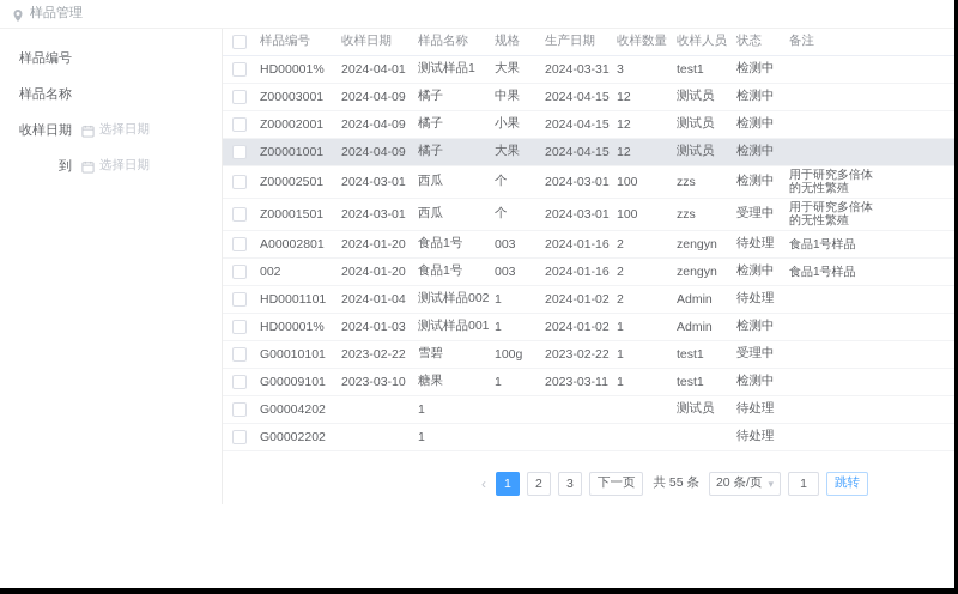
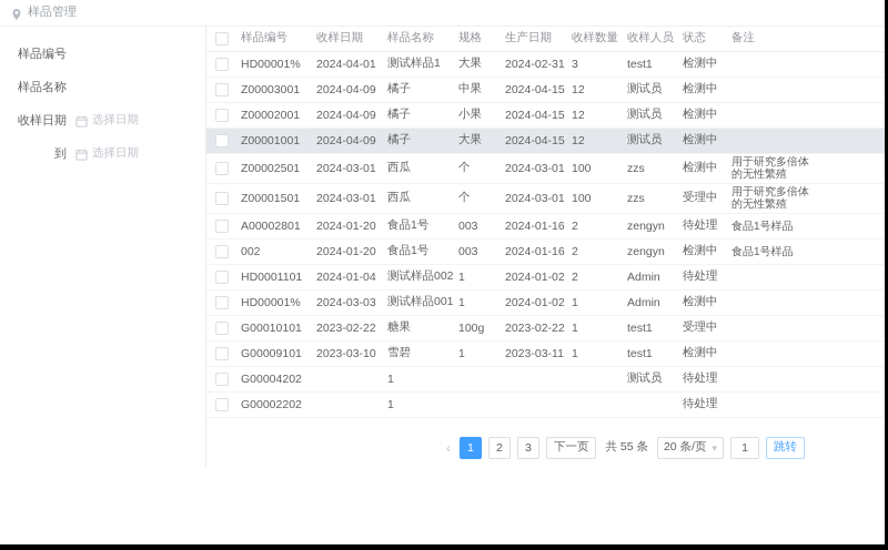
  样品管理
  样品编号
  样品名称
  收样日期
  选择日期
  到
  选择日期
  样品编号
  收样日期
  样品名称
  规格
  生产日期
  收样数量
  收样人员
  状态
  备注
  HD00001%
  2024-04-01
  测试样品1
  大果
- 2024-03-31
+ 2024-02-31
  3
  test1
  检测中
  Z00003001
  2024-04-09
  橘子
  中果
  2024-04-15
  12
  测试员
  检测中
  Z00002001
  2024-04-09
  橘子
  小果
  2024-04-15
  12
  测试员
  检测中
  Z00001001
  2024-04-09
  橘子
  大果
  2024-04-15
  12
  测试员
  检测中
  Z00002501
  2024-03-01
  西瓜
  个
  2024-03-01
  100
  zzs
  检测中
  用于研究多倍体的无性繁殖
  Z00001501
  2024-03-01
  西瓜
  个
  2024-03-01
  100
  zzs
  受理中
  用于研究多倍体的无性繁殖
  A00002801
  2024-01-20
  食品1号
  003
  2024-01-16
  2
  zengyn
  待处理
  食品1号样品
  002
  2024-01-20
  食品1号
  003
  2024-01-16
  2
  zengyn
  检测中
  食品1号样品
  HD0001101
  2024-01-04
  测试样品002
  1
  2024-01-02
  2
  Admin
  待处理
  HD00001%
- 2024-01-03
+ 2024-03-03
  测试样品001
  1
  2024-01-02
  1
  Admin
  检测中
  G00010101
  2023-02-22
- 雪碧
+ 糖果
  100g
  2023-02-22
  1
  test1
  受理中
  G00009101
  2023-03-10
- 糖果
+ 雪碧
  1
  2023-03-11
  1
  test1
  检测中
  G00004202
  1
  测试员
  待处理
  G00002202
  1
  待处理
  ‹
  1
  2
  3
  下一页
  共 55 条
  20 条/页
  ▾
  1
  跳转
